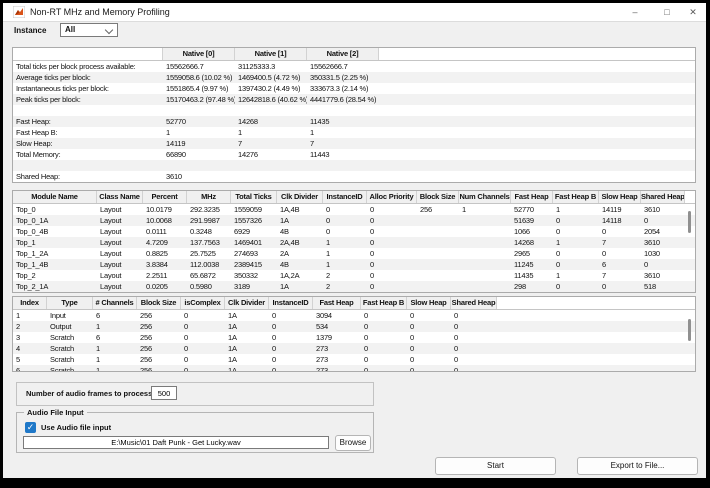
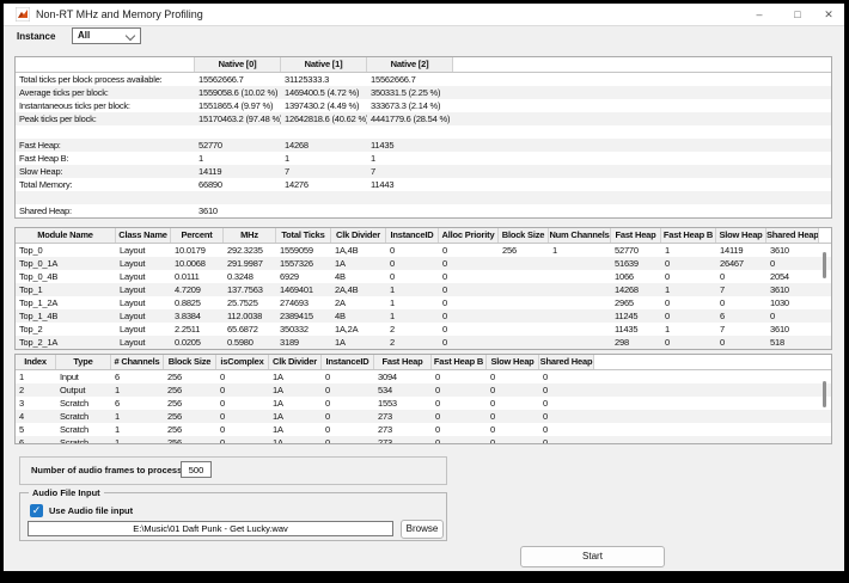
  Non-RT MHz and Memory Profiling
  –
  □
  ✕
  Instance
  All
  Native [0]
  Native [1]
  Native [2]
  Total ticks per block process available:
  15562666.7
  31125333.3
  15562666.7
  Average ticks per block:
  1559058.6 (10.02 %)
  1469400.5 (4.72 %)
  350331.5 (2.25 %)
  Instantaneous ticks per block:
  1551865.4 (9.97 %)
  1397430.2 (4.49 %)
  333673.3 (2.14 %)
  Peak ticks per block:
  15170463.2 (97.48 %
  12642818.6 (40.62 %
  4441779.6 (28.54 %)
  Fast Heap:
  52770
  14268
  11435
  Fast Heap B:
  1
  1
  1
  Slow Heap:
  14119
  7
  7
  Total Memory:
  66890
  14276
  11443
  Shared Heap:
  3610
  Module Name
  Class Name
  Percent
  MHz
  Total Ticks
  Clk Divider
  InstanceID
  Alloc Priority
  Block Size
  Num Channels
  Fast Heap
  Fast Heap B
  Slow Heap
  Shared Heap
  Top_0
  Layout
  10.0179
  292.3235
  1559059
  1A,4B
  0
  0
  256
  1
  52770
  1
  14119
  3610
  Top_0_1A
  Layout
  10.0068
  291.9987
  1557326
  1A
  0
  0
  51639
  0
- 14118
+ 26467
  0
  Top_0_4B
  Layout
  0.0111
  0.3248
  6929
  4B
  0
  0
  1066
  0
  0
  2054
  Top_1
  Layout
  4.7209
  137.7563
  1469401
  2A,4B
  1
  0
  14268
  1
  7
  3610
  Top_1_2A
  Layout
  0.8825
  25.7525
  274693
  2A
  1
  0
  2965
  0
  0
  1030
  Top_1_4B
  Layout
  3.8384
  112.0038
  2389415
  4B
  1
  0
  11245
  0
  6
  0
  Top_2
  Layout
  2.2511
  65.6872
  350332
  1A,2A
  2
  0
  11435
  1
  7
  3610
  Top_2_1A
  Layout
  0.0205
  0.5980
  3189
  1A
  2
  0
  298
  0
  0
  518
  Index
  Type
  # Channels
  Block Size
  isComplex
  Clk Divider
  InstanceID
  Fast Heap
  Fast Heap B
  Slow Heap
  Shared Heap
  1
  Input
  6
  256
  0
  1A
  0
  3094
  0
  0
  0
  2
  Output
  1
  256
  0
  1A
  0
  534
  0
  0
  0
  3
  Scratch
  6
  256
  0
  1A
  0
- 1379
+ 1553
  0
  0
  0
  4
  Scratch
  1
  256
  0
  1A
  0
  273
  0
  0
  0
  5
  Scratch
  1
  256
  0
  1A
  0
  273
  0
  0
  0
  6
  Scratch
  1
  256
  0
  1A
  0
  273
  0
  0
  0
  Number of audio frames to proces
  500
  Audio File Input
  ✓
  Use Audio file input
  E:\Music\01 Daft Punk - Get Lucky.wav
  Browse
  Start
- Export to File...
